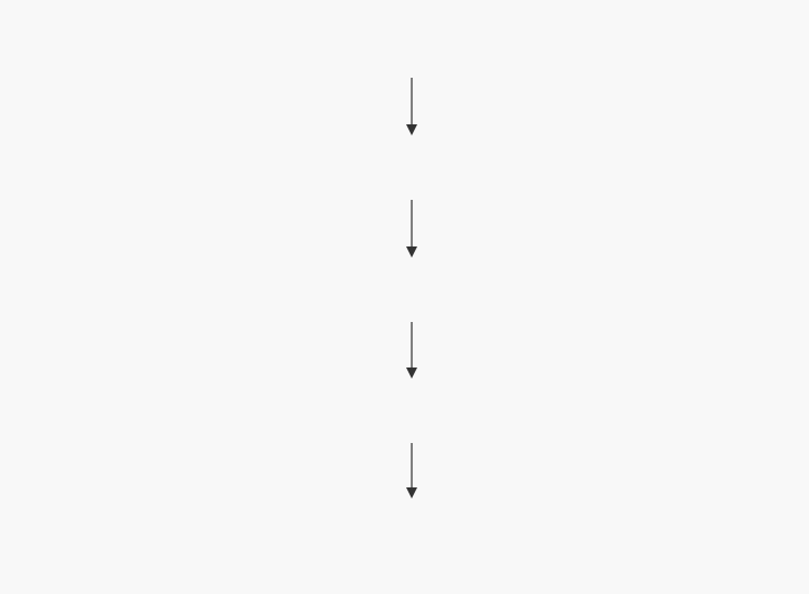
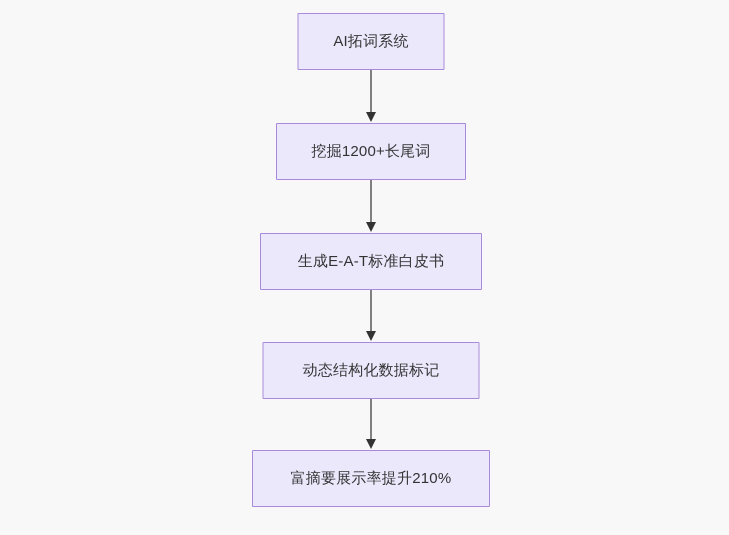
+ AI拓词系统
+ 挖掘1200+长尾词
+ 生成E-A-T标准白皮书
+ 动态结构化数据标记
+ 富摘要展示率提升210%
